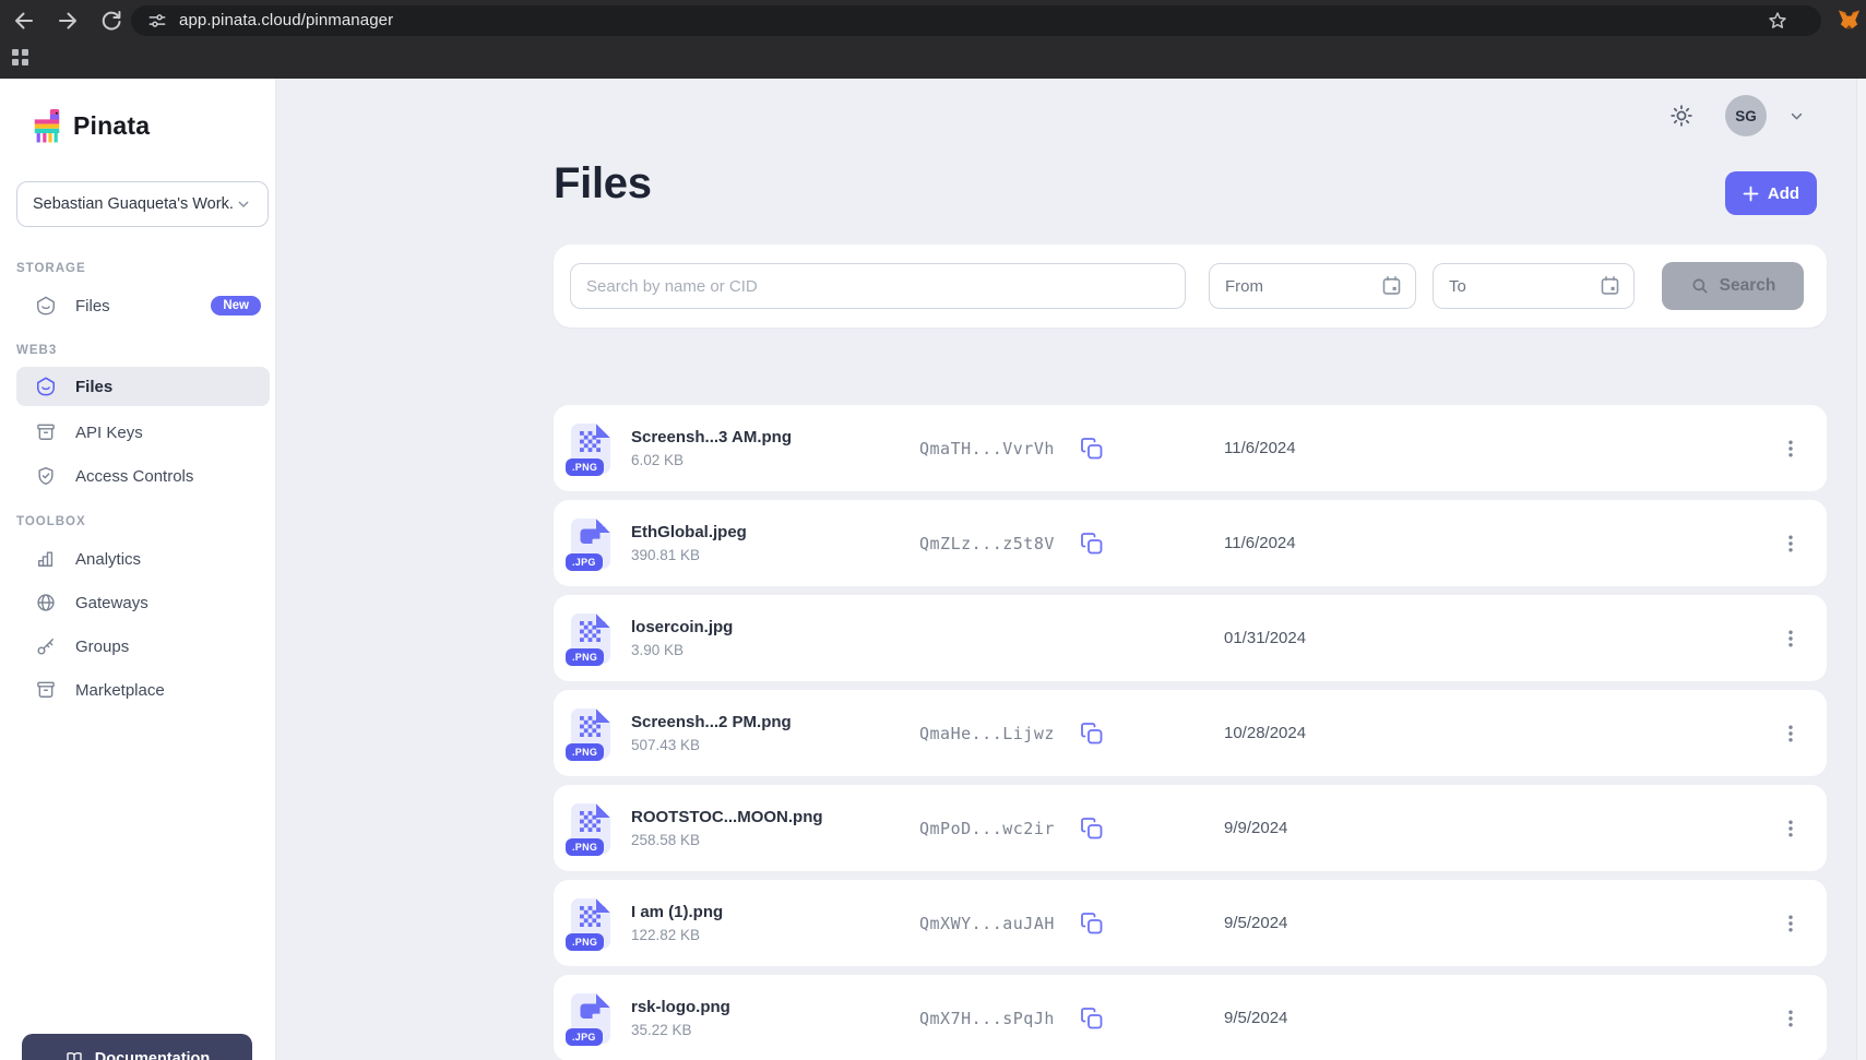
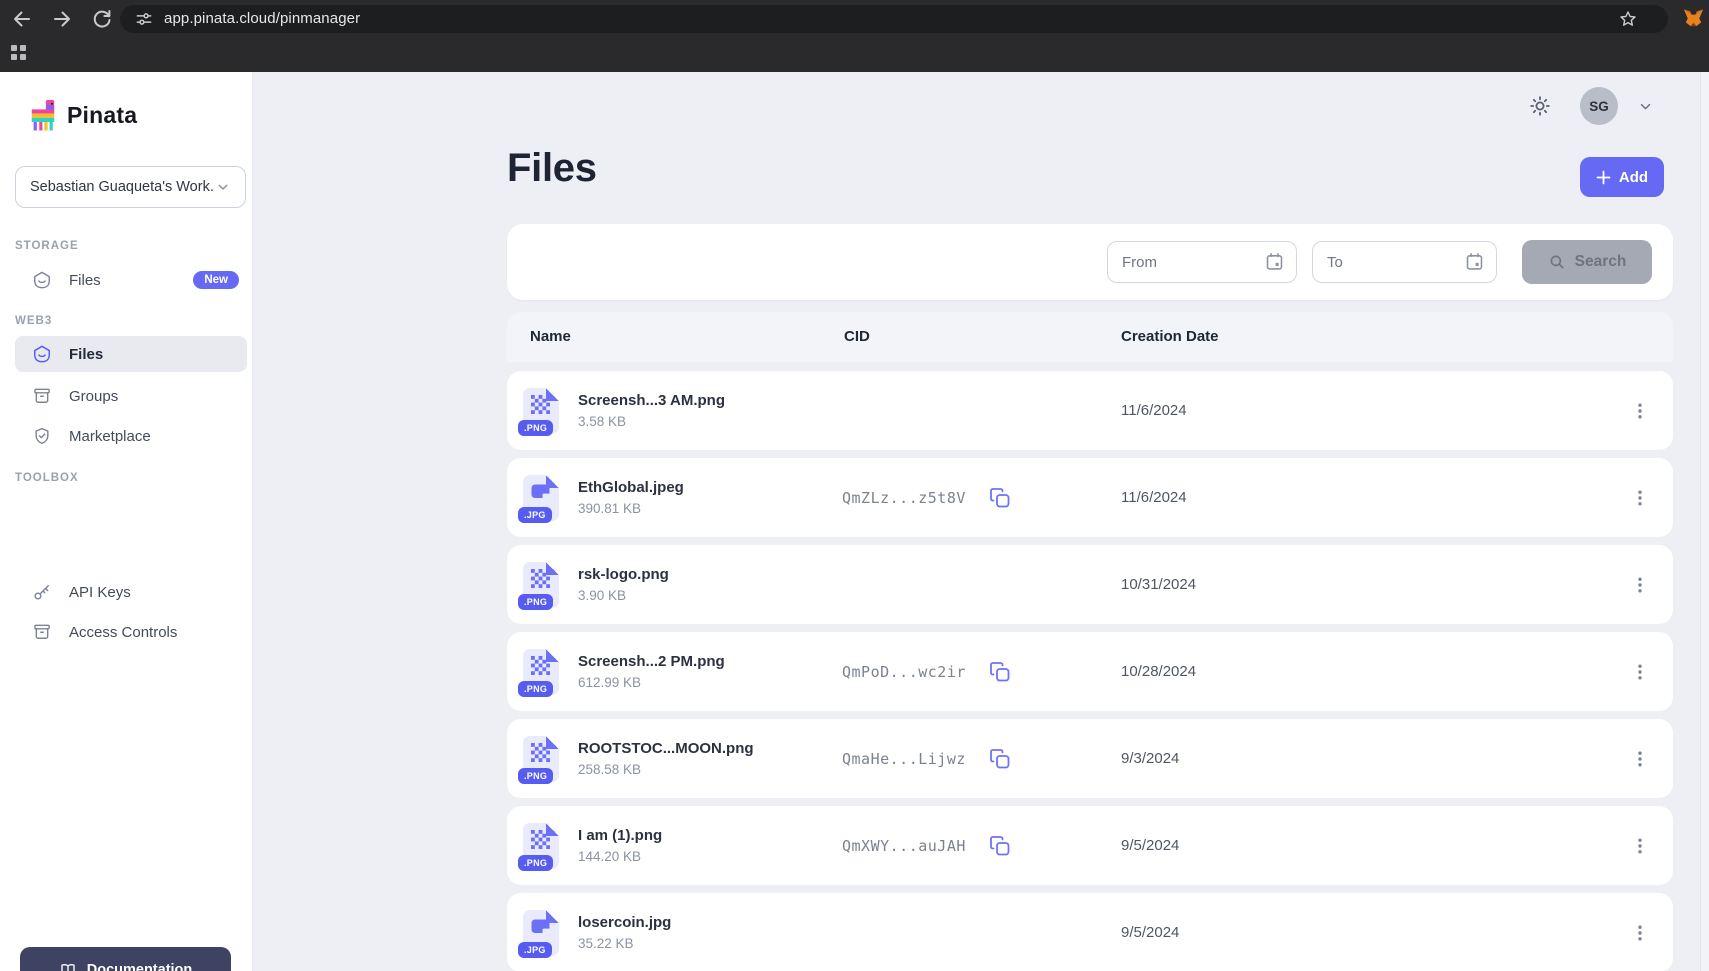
  app.pinata.cloud/pinmanager
  Pinata
  Sebastian Guaqueta's Work.
  STORAGE
  Files
  New
  WEB3
  Files
- API Keys
+ Groups
- Access Controls
+ Marketplace
  TOOLBOX
- Analytics
- Gateways
- Groups
+ API Keys
- Marketplace
+ Access Controls
  Documentation
  SG
  Files
  Add
- Search by name or CID
  From
  To
  Search
+ Name
+ CID
+ Creation Date
  .PNG
  Screensh...3 AM.png
- 6.02 KB
+ 3.58 KB
- QmaTH...VvrVh
  11/6/2024
  .JPG
  EthGlobal.jpeg
  390.81 KB
  QmZLz...z5t8V
  11/6/2024
  .PNG
- losercoin.jpg
+ rsk-logo.png
  3.90 KB
- 01/31/2024
+ 10/31/2024
  .PNG
  Screensh...2 PM.png
- 507.43 KB
+ 612.99 KB
- QmaHe...Lijwz
+ QmPoD...wc2ir
  10/28/2024
  .PNG
  ROOTSTOC...MOON.png
  258.58 KB
- QmPoD...wc2ir
+ QmaHe...Lijwz
- 9/9/2024
+ 9/3/2024
  .PNG
  I am (1).png
- 122.82 KB
+ 144.20 KB
  QmXWY...auJAH
  9/5/2024
  .JPG
- rsk-logo.png
+ losercoin.jpg
  35.22 KB
- QmX7H...sPqJh
  9/5/2024
